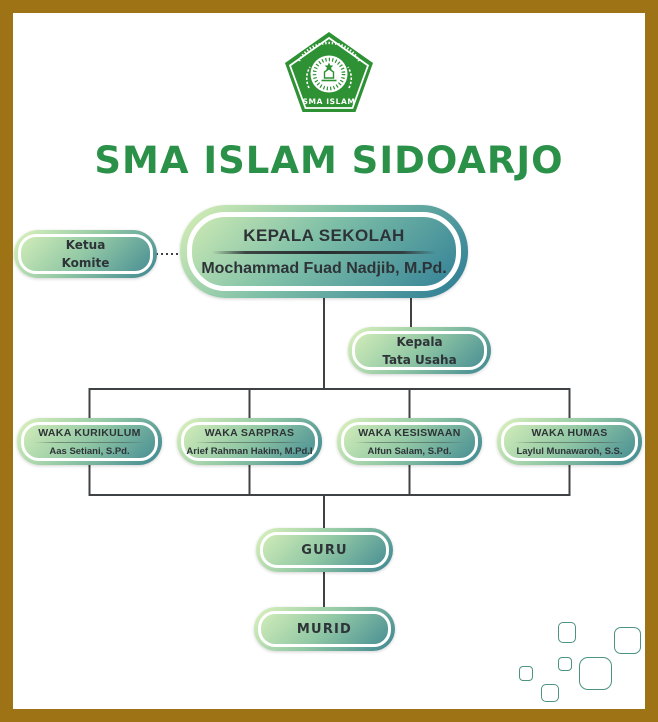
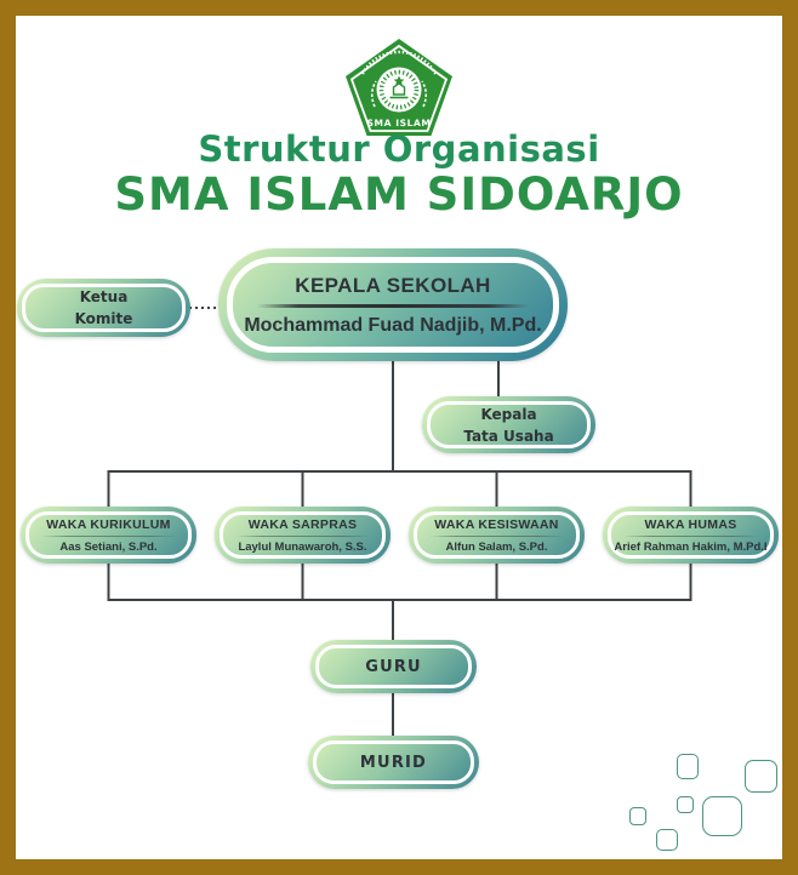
  SMA ISLAM
+ Struktur Organisasi
  SMA ISLAM SIDOARJO
  KEPALA SEKOLAH
  Mochammad Fuad Nadjib, M.Pd.
  Ketua
  Komite
  Kepala
  Tata Usaha
  WAKA KURIKULUM
  Aas Setiani, S.Pd.
  WAKA SARPRAS
- Arief Rahman Hakim, M.Pd.I
+ Laylul Munawaroh, S.S.
  WAKA KESISWAAN
  Alfun Salam, S.Pd.
  WAKA HUMAS
- Laylul Munawaroh, S.S.
+ Arief Rahman Hakim, M.Pd.I
  GURU
  MURID
